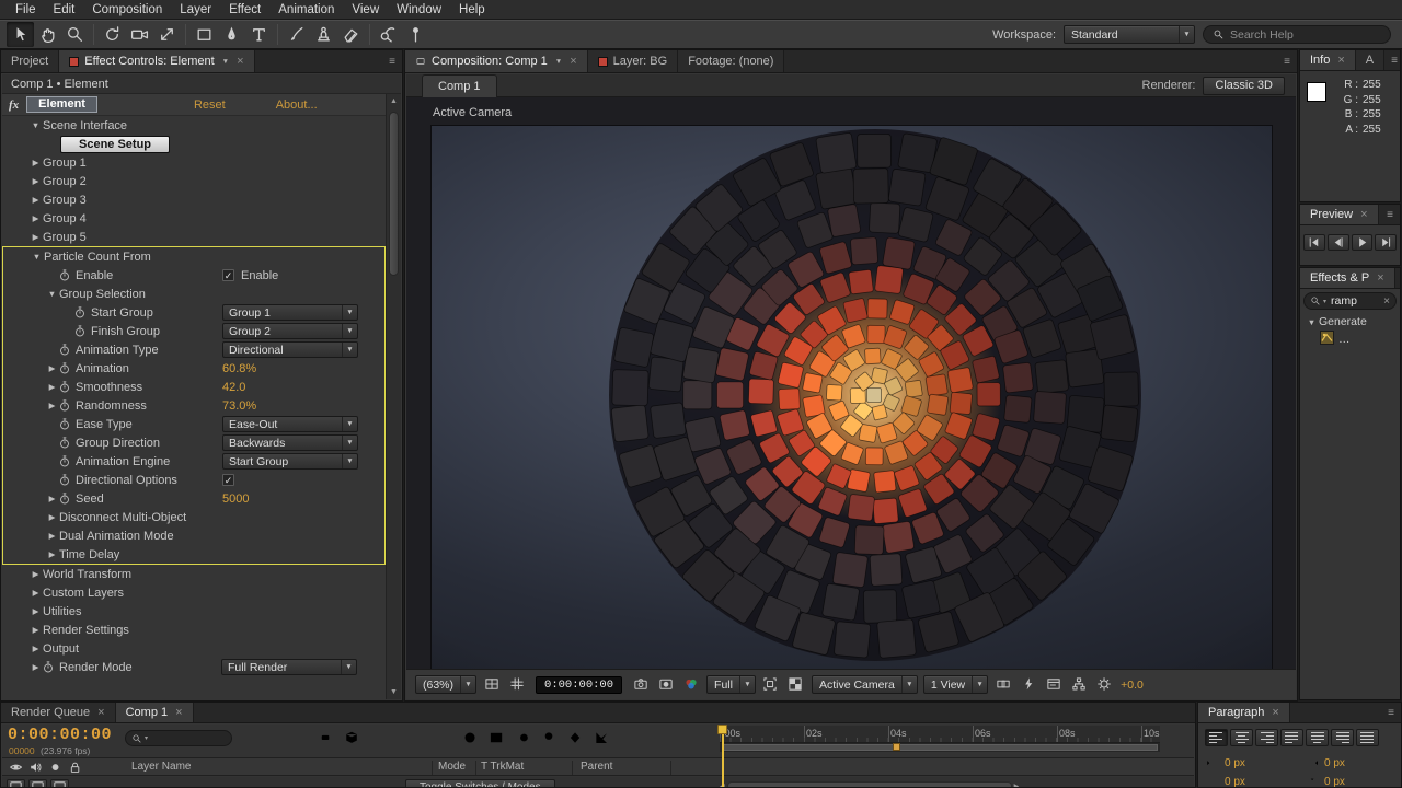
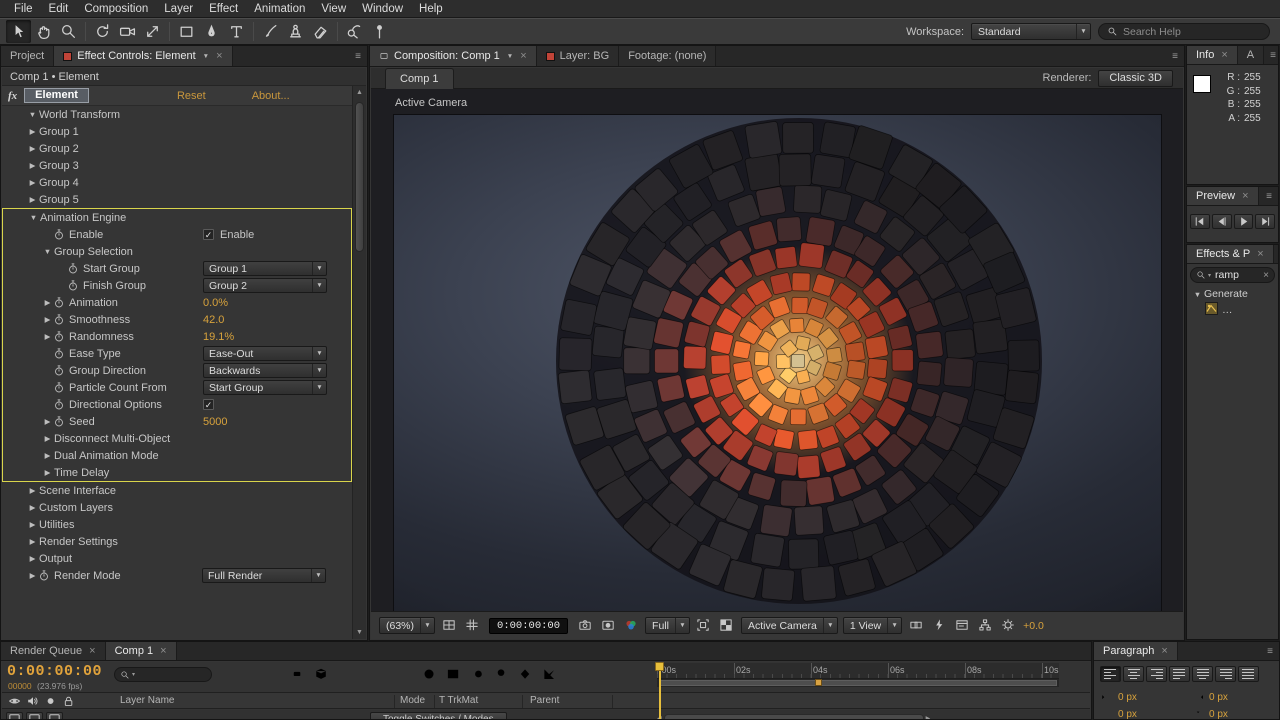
  File
  Edit
  Composition
  Layer
  Effect
  Animation
  View
  Window
  Help
  Workspace:
  Standard
  Search Help
  Project
  Effect Controls: Element
  ×
  ≡
  Comp 1 • Element
  fx
  Element
  Reset
  About...
  ▼
- Scene Interface
+ World Transform
- Scene Setup
  ▶
  Group 1
  ▶
  Group 2
  ▶
  Group 3
  ▶
  Group 4
  ▶
  Group 5
  ▼
- Particle Count From
+ Animation Engine
  Enable
  ✓
  Enable
  ▼
  Group Selection
  Start Group
  Group 1
  Finish Group
  Group 2
- Animation Type
- Directional
  ▶
  Animation
- 60.8%
+ 0.0%
  ▶
  Smoothness
  42.0
  ▶
  Randomness
- 73.0%
+ 19.1%
  Ease Type
  Ease-Out
  Group Direction
  Backwards
- Animation Engine
+ Particle Count From
  Start Group
  Directional Options
  ✓
  ▶
  Seed
  5000
  ▶
  Disconnect Multi-Object
  ▶
  Dual Animation Mode
  ▶
  Time Delay
  ▶
- World Transform
+ Scene Interface
  ▶
  Custom Layers
  ▶
  Utilities
  ▶
  Render Settings
  ▶
  Output
  ▶
  Render Mode
  Full Render
  Composition: Comp 1
  ×
  Layer: BG
  Footage: (none)
  ≡
  Comp 1
  Renderer:
  Classic 3D
  Active Camera
  (63%)
  0:00:00:00
  Full
  Active Camera
  1 View
  +0.0
  Info
  ×
  A
  ≡
  R :
  255
  G :
  255
  B :
  255
  A :
  255
  Preview
  ×
  ≡
  Effects & P
  ×
  ramp
  ×
  ▼
  Generate
  …
  Render Queue
  ×
  Comp 1
  ×
  0:00:00:00
  00000 (23.976 fps)
  00s
  02s
  04s
  06s
  08s
  10s
  Layer Name
  Mode
  T TrkMat
  Parent
  Paragraph
  ×
  ≡
  0 px
  0 px
  0 px
  0 px
